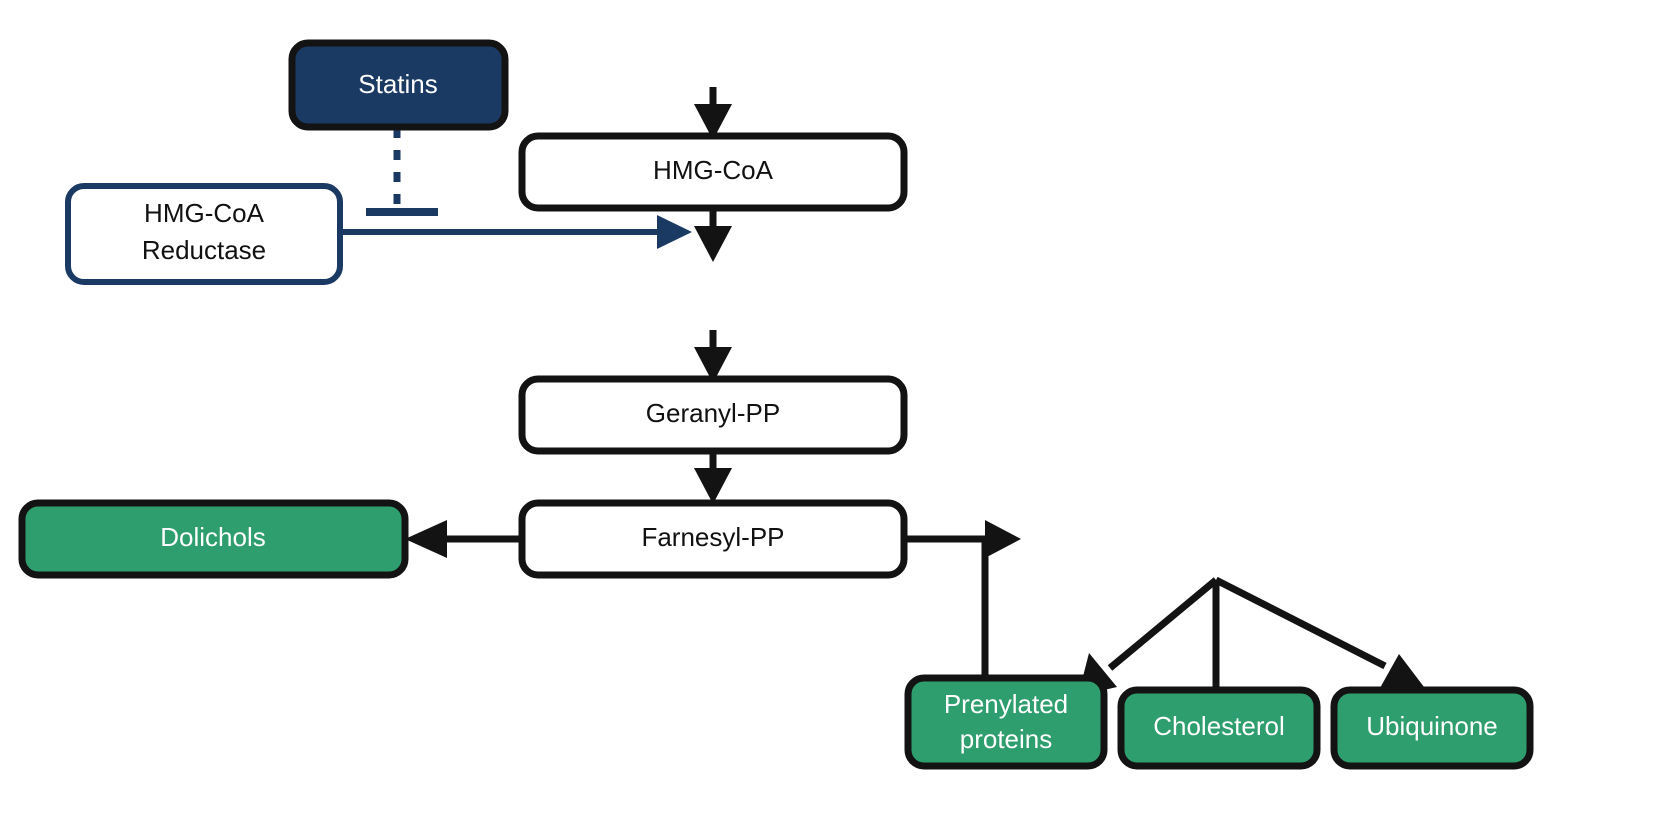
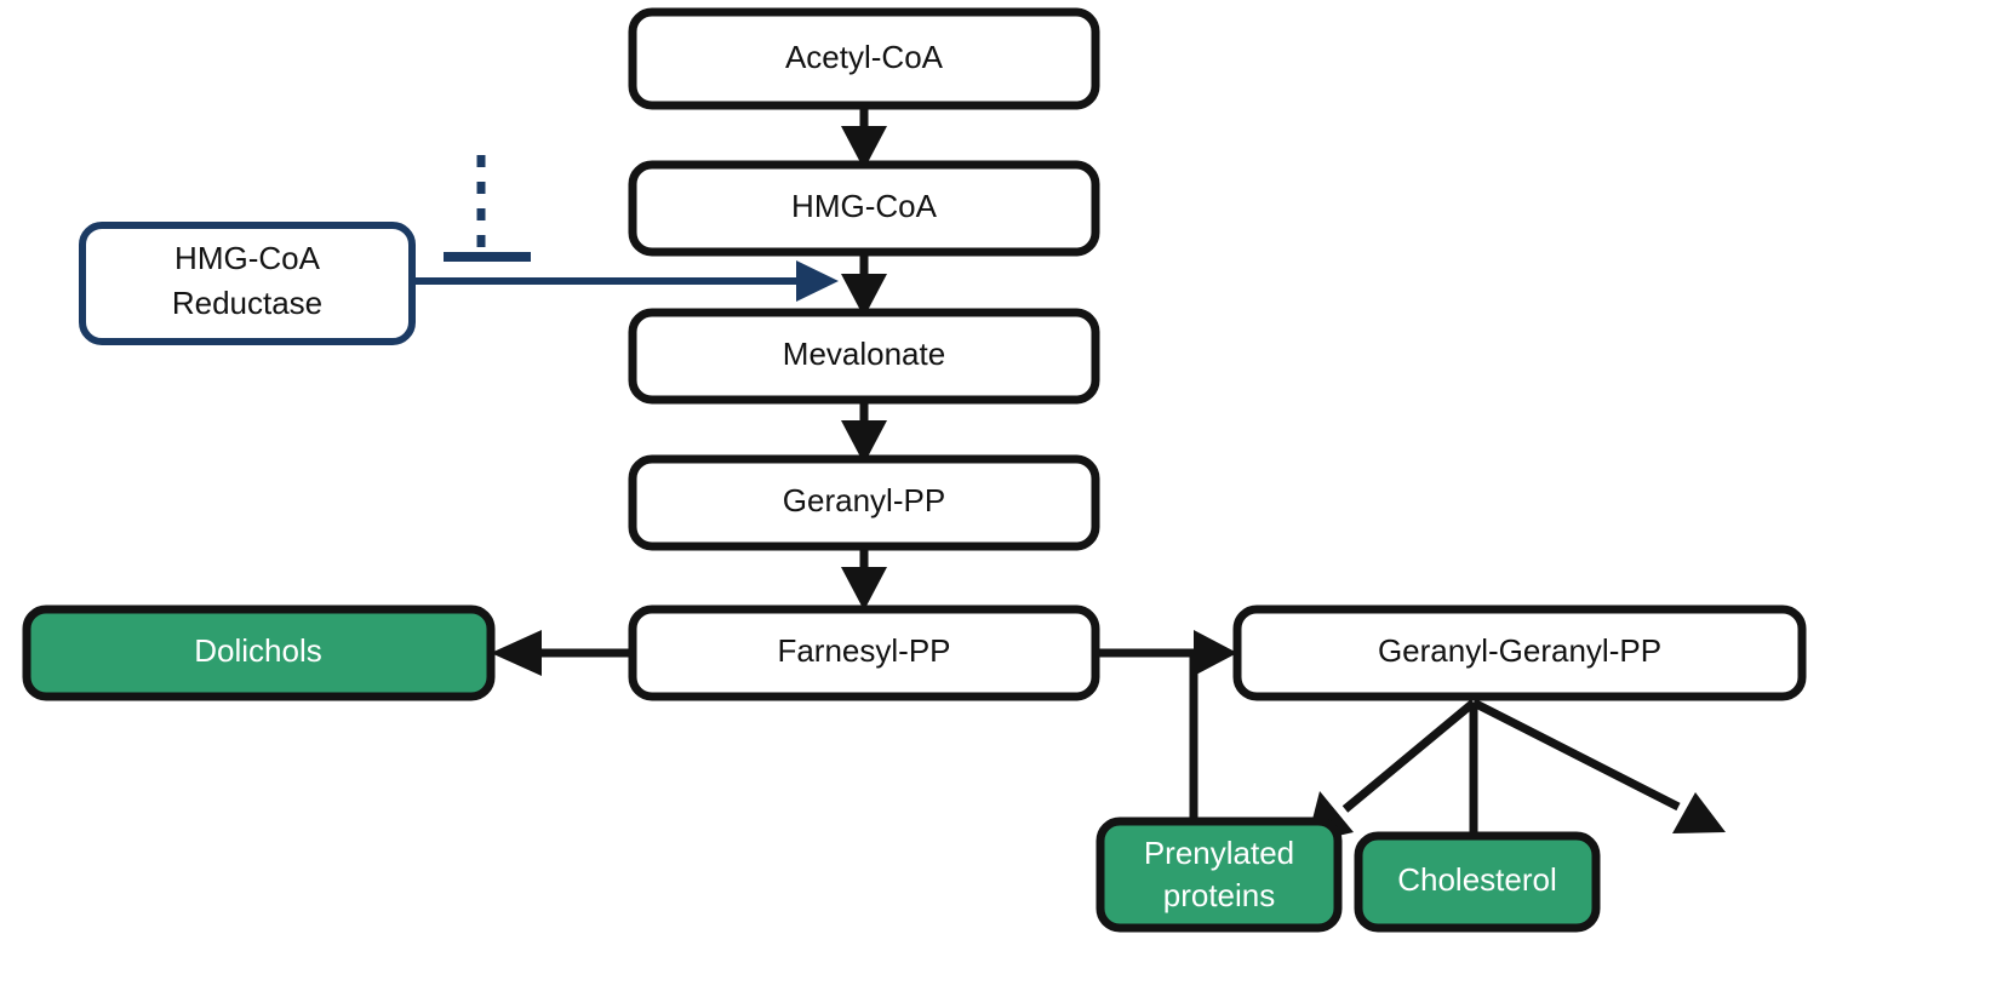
- Statins
  HMG-CoA
  Reductase
+ Acetyl-CoA
  HMG-CoA
+ Mevalonate
  Geranyl-PP
  Farnesyl-PP
+ Geranyl-Geranyl-PP
  Dolichols
  Prenylated
  proteins
  Cholesterol
- Ubiquinone
